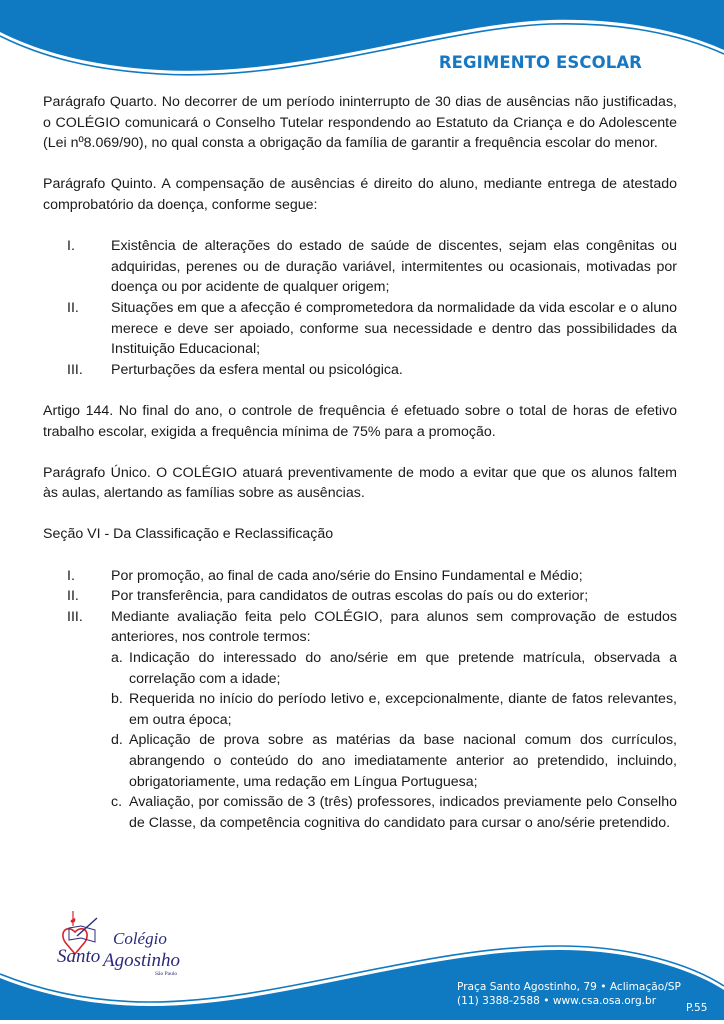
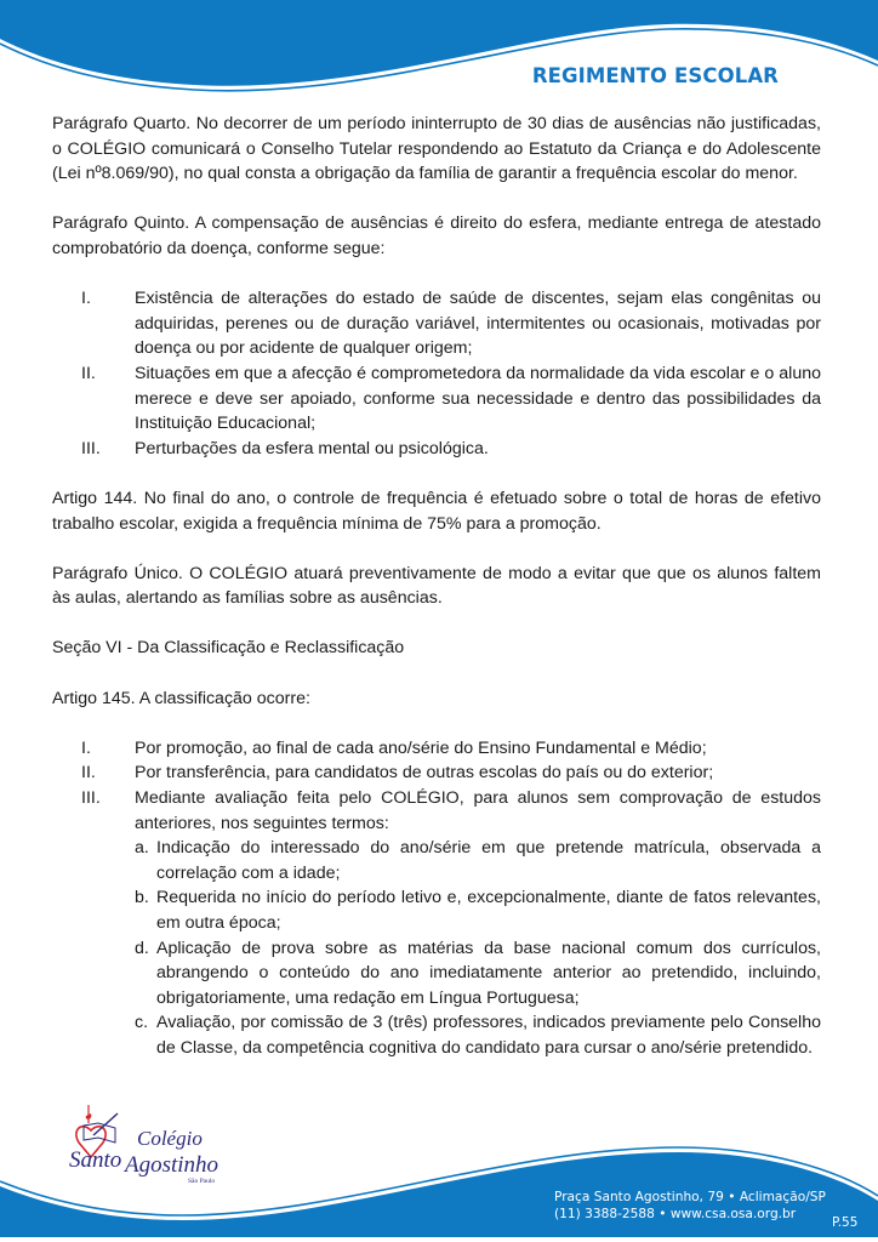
  REGIMENTO ESCOLAR
  Parágrafo Quarto. No decorrer de um período ininterrupto de 30 dias de ausências não justificadas, o COLÉGIO comunicará o Conselho Tutelar respondendo ao Estatuto da Criança e do Adolescente (Lei nº8.069/90), no qual consta a obrigação da família de garantir a frequência escolar do menor.
- Parágrafo Quinto. A compensação de ausências é direito do aluno, mediante entrega de atestado comprobatório da doença, conforme segue:
+ Parágrafo Quinto. A compensação de ausências é direito do esfera, mediante entrega de atestado comprobatório da doença, conforme segue:
  I.
  Existência de alterações do estado de saúde de discentes, sejam elas congênitas ou adquiridas, perenes ou de duração variável, intermitentes ou ocasionais, motivadas por doença ou por acidente de qualquer origem;
  II.
  Situações em que a afecção é comprometedora da normalidade da vida escolar e o aluno merece e deve ser apoiado, conforme sua necessidade e dentro das possibilidades da Instituição Educacional;
  III.
  Perturbações da esfera mental ou psicológica.
  Artigo 144. No final do ano, o controle de frequência é efetuado sobre o total de horas de efetivo trabalho escolar, exigida a frequência mínima de 75% para a promoção.
  Parágrafo Único. O COLÉGIO atuará preventivamente de modo a evitar que que os alunos faltem às aulas, alertando as famílias sobre as ausências.
  Seção VI - Da Classificação e Reclassificação
+ Artigo 145. A classificação ocorre:
  I.
  Por promoção, ao final de cada ano/série do Ensino Fundamental e Médio;
  II.
  Por transferência, para candidatos de outras escolas do país ou do exterior;
  III.
- Mediante avaliação feita pelo COLÉGIO, para alunos sem comprovação de estudos anteriores, nos controle termos:
+ Mediante avaliação feita pelo COLÉGIO, para alunos sem comprovação de estudos anteriores, nos seguintes termos:
  a.
  Indicação do interessado do ano/série em que pretende matrícula, observada a correlação com a idade;
  b.
  Requerida no início do período letivo e, excepcionalmente, diante de fatos relevantes, em outra época;
  d.
  Aplicação de prova sobre as matérias da base nacional comum dos currículos, abrangendo o conteúdo do ano imediatamente anterior ao pretendido, incluindo, obrigatoriamente, uma redação em Língua Portuguesa;
  c.
  Avaliação, por comissão de 3 (três) professores, indicados previamente pelo Conselho de Classe, da competência cognitiva do candidato para cursar o ano/série pretendido.
  Colégio
  Santo
  Agostinho
  Praça Santo Agostinho, 79 • Aclimação/SP
  (11) 3388-2588 • www.csa.osa.org.br
  P.55
